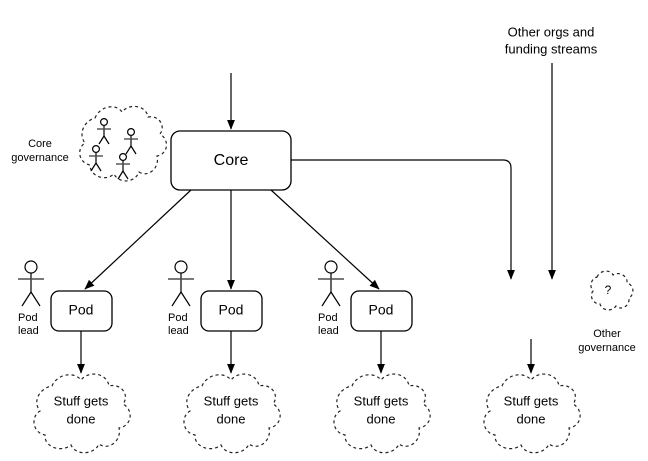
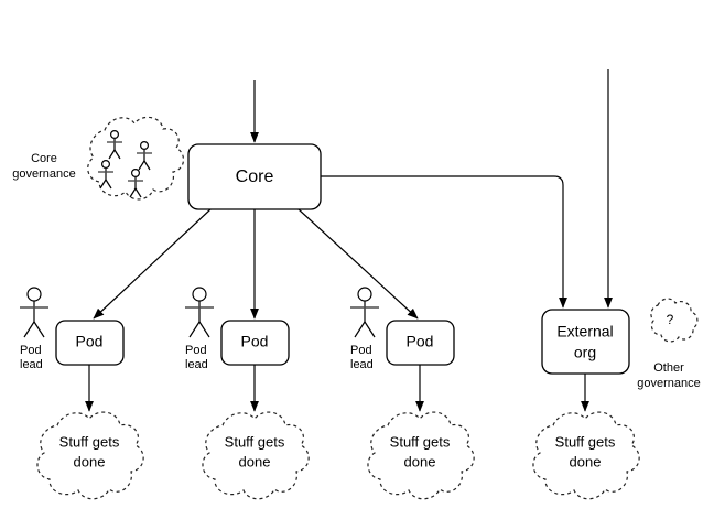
- Other orgs and
- funding streams
  Core
  governance
  Core
  Pod
  lead
  Pod
  lead
  Pod
  lead
  Pod
  Pod
  Pod
+ External
+ org
  ?
  Other
  governance
  Stuff gets
  done
  Stuff gets
  done
  Stuff gets
  done
  Stuff gets
  done
